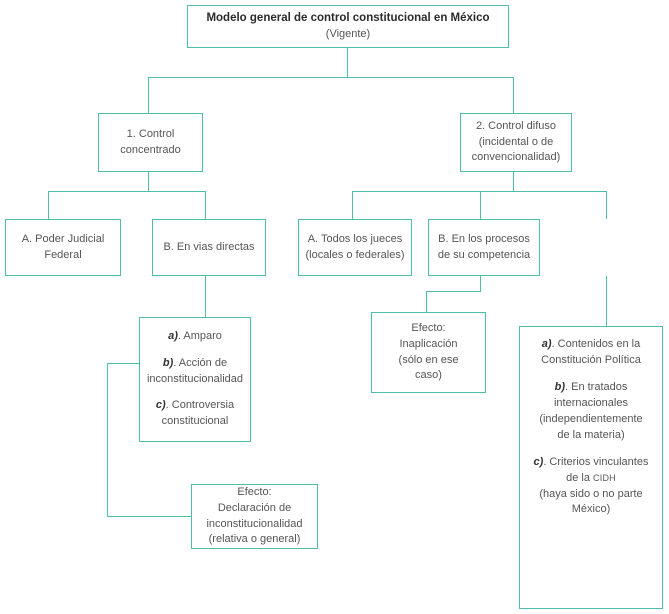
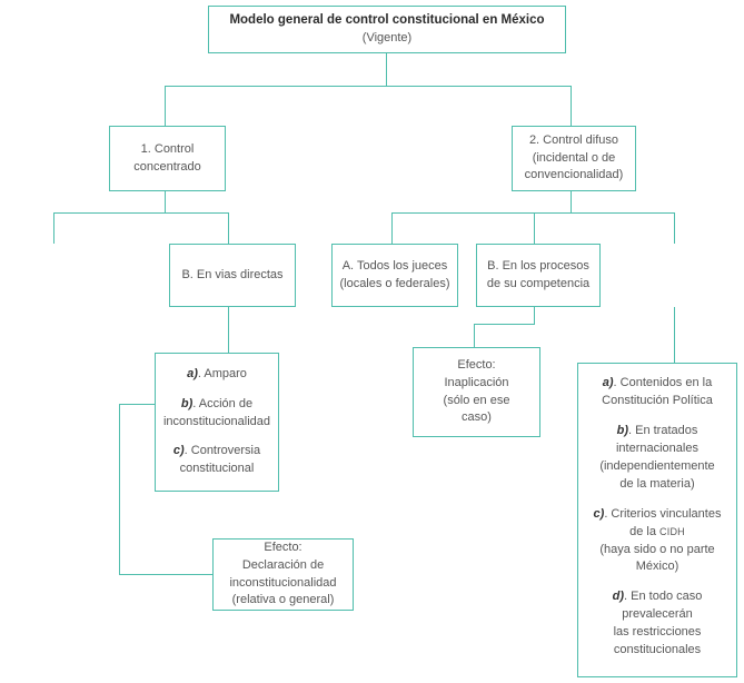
  Modelo general de control constitucional en México
  (Vigente)
  1. Control
  concentrado
  2. Control difuso
  (incidental o de
  convencionalidad)
- A. Poder Judicial
- Federal
  B. En vias directas
  A. Todos los jueces
  (locales o federales)
  B. En los procesos
  de su competencia
  a). Amparo
  b). Acción de
  inconstitucionalidad
  c). Controversia
  constitucional
  Efecto:
  Inaplicación
  (sólo en ese
  caso)
  Efecto:
  Declaración de
  inconstitucionalidad
  (relativa o general)
  a). Contenidos en la
  Constitución Política
  b). En tratados
  internacionales
  (independientemente
  de la materia)
  c). Criterios vinculantes
  de la CIDH
  (haya sido o no parte
  México)
+ d). En todo caso
+ prevalecerán
+ las restricciones
+ constitucionales
